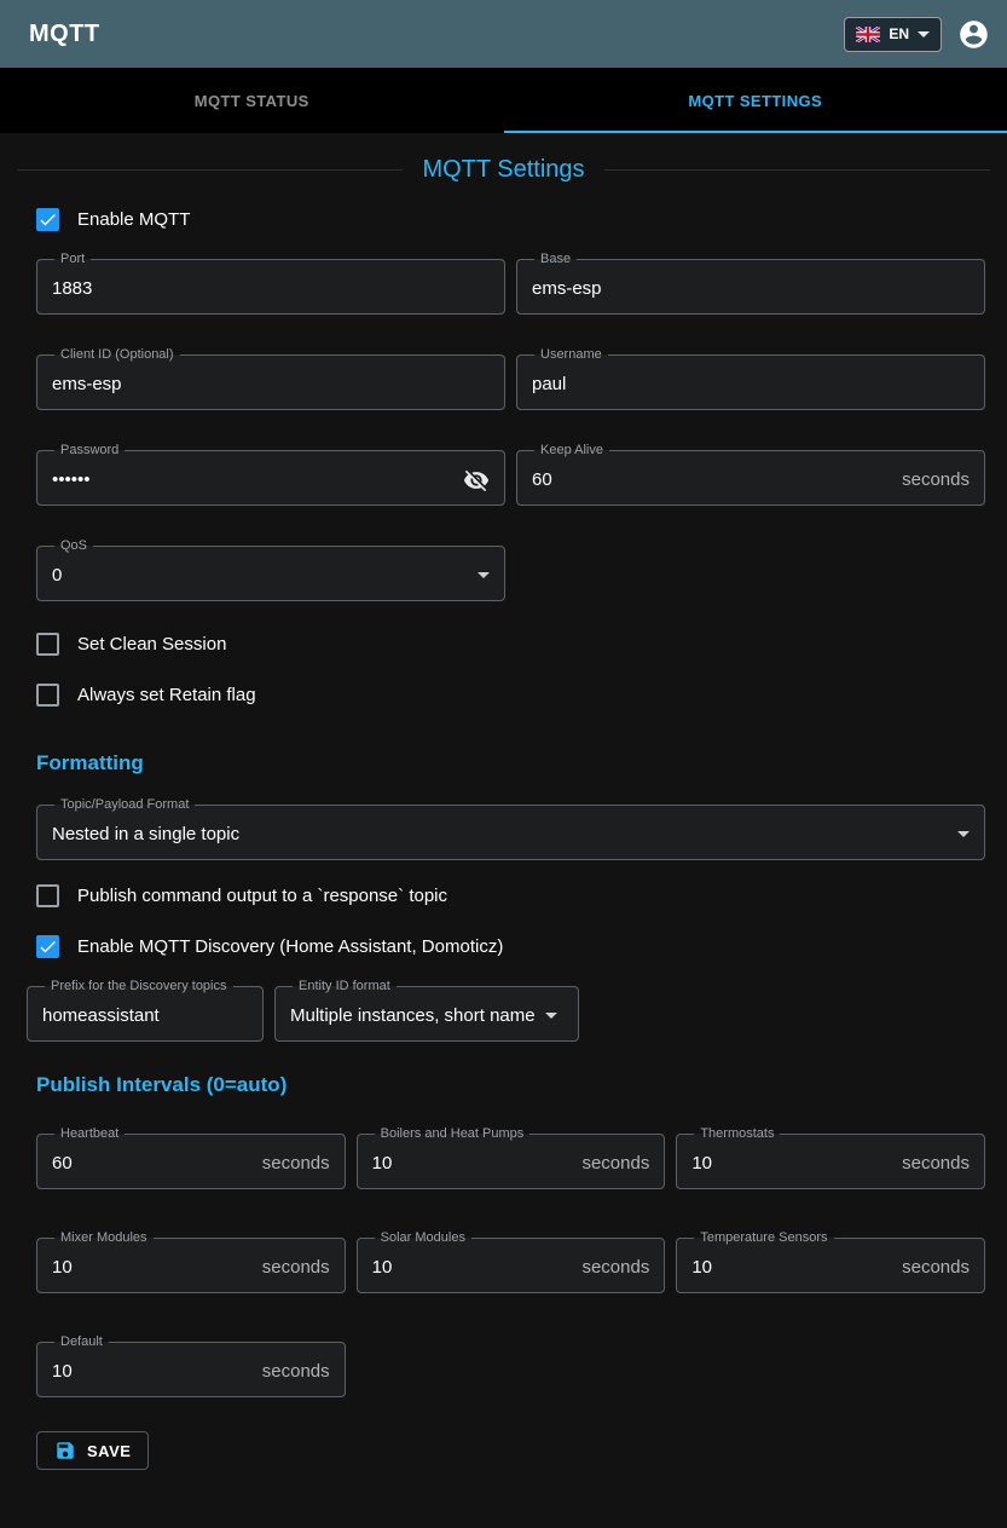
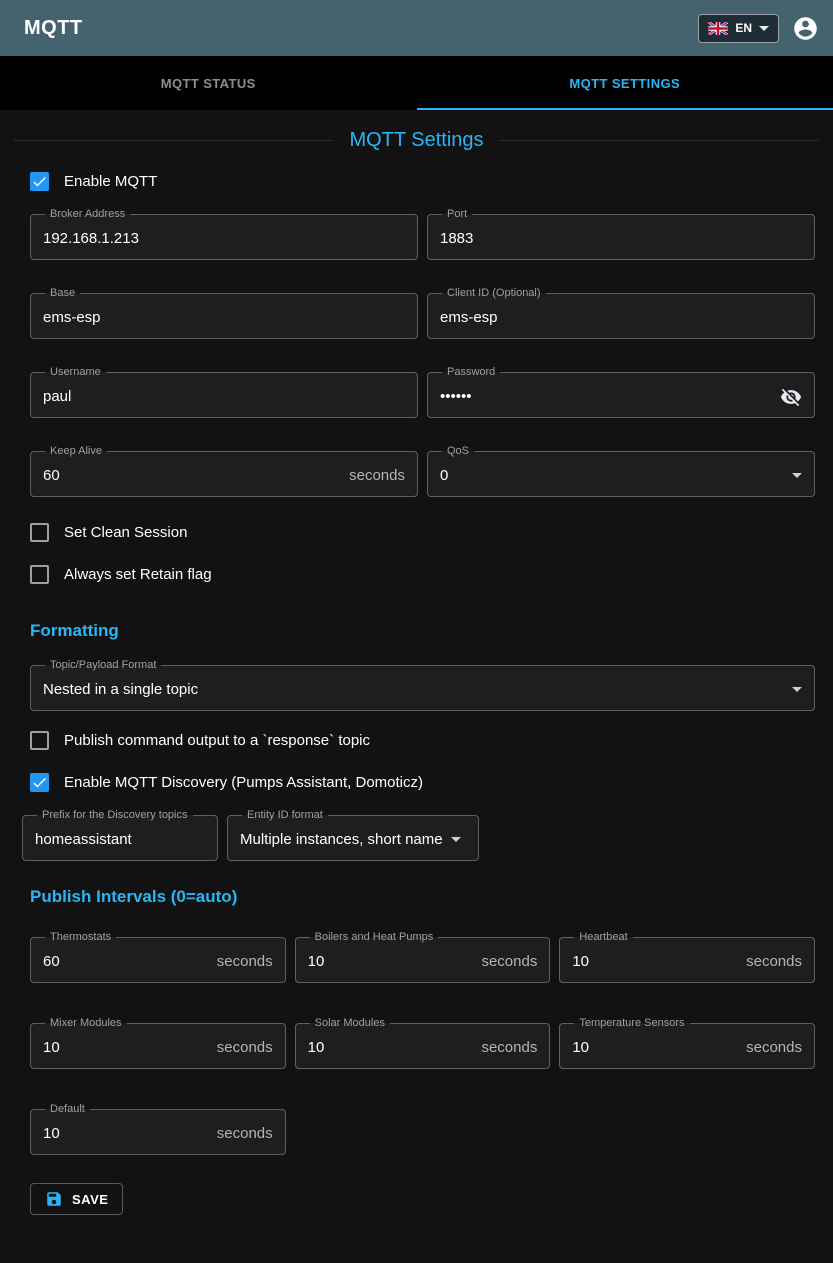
  MQTT
  EN
  MQTT STATUS
  MQTT SETTINGS
  MQTT Settings
  Enable MQTT
+ Broker Address
+ 192.168.1.213
  Port
  1883
  Base
  ems-esp
  Client ID (Optional)
  ems-esp
  Username
  paul
  Password
  ••••••
  Keep Alive
  60
  seconds
  QoS
  0
  Set Clean Session
  Always set Retain flag
  Formatting
  Topic/Payload Format
  Nested in a single topic
  Publish command output to a `response` topic
- Enable MQTT Discovery (Home Assistant, Domoticz)
+ Enable MQTT Discovery (Pumps Assistant, Domoticz)
  Prefix for the Discovery topics
  homeassistant
  Entity ID format
  Multiple instances, short name
  Publish Intervals (0=auto)
- Heartbeat
+ Thermostats
  60
  seconds
  Boilers and Heat Pumps
  10
  seconds
- Thermostats
+ Heartbeat
  10
  seconds
  Mixer Modules
  10
  seconds
  Solar Modules
  10
  seconds
  Temperature Sensors
  10
  seconds
  Default
  10
  seconds
  SAVE
